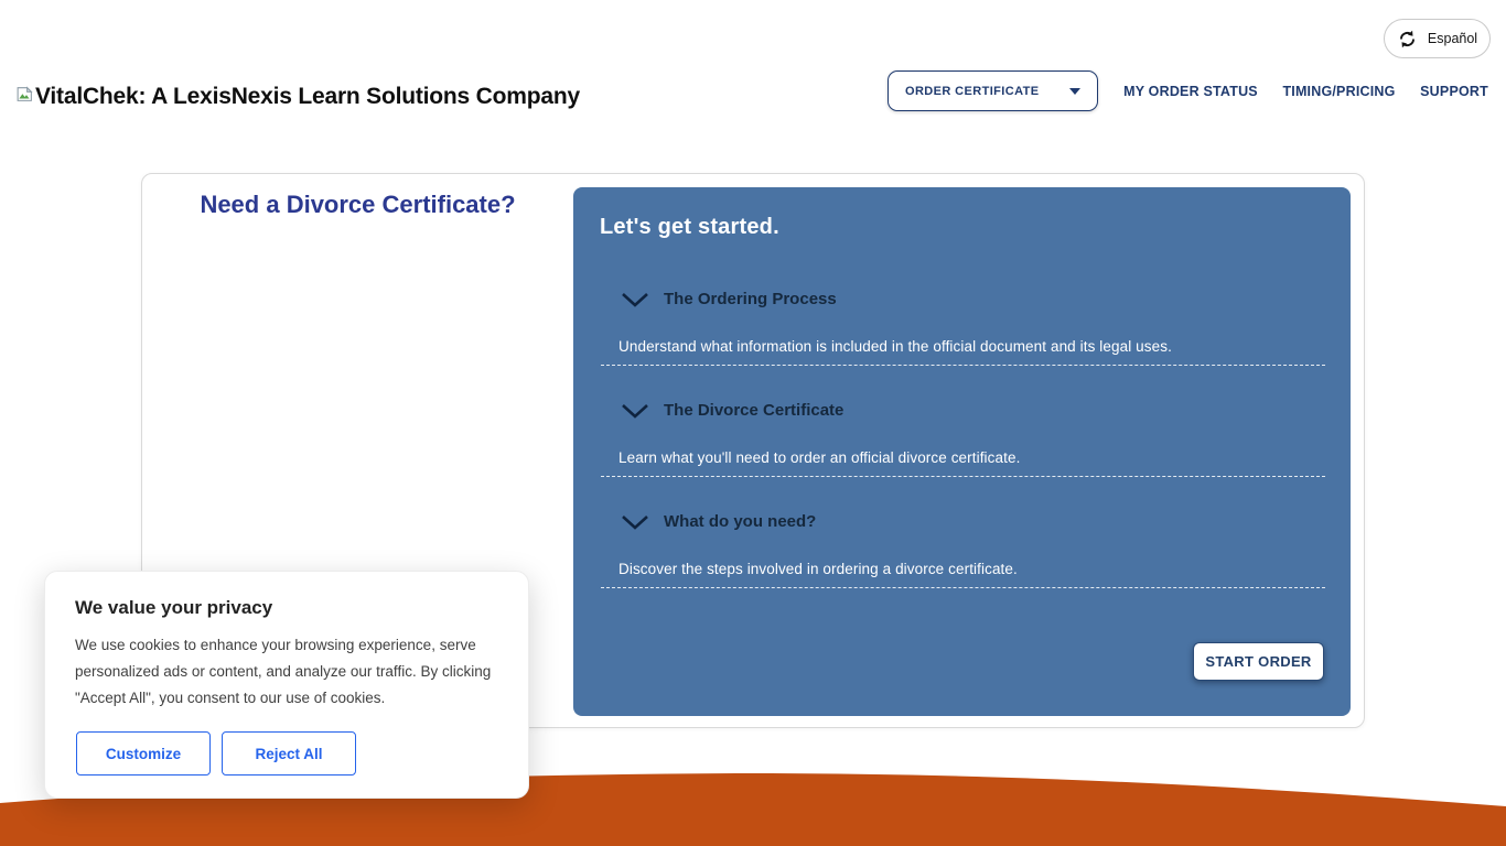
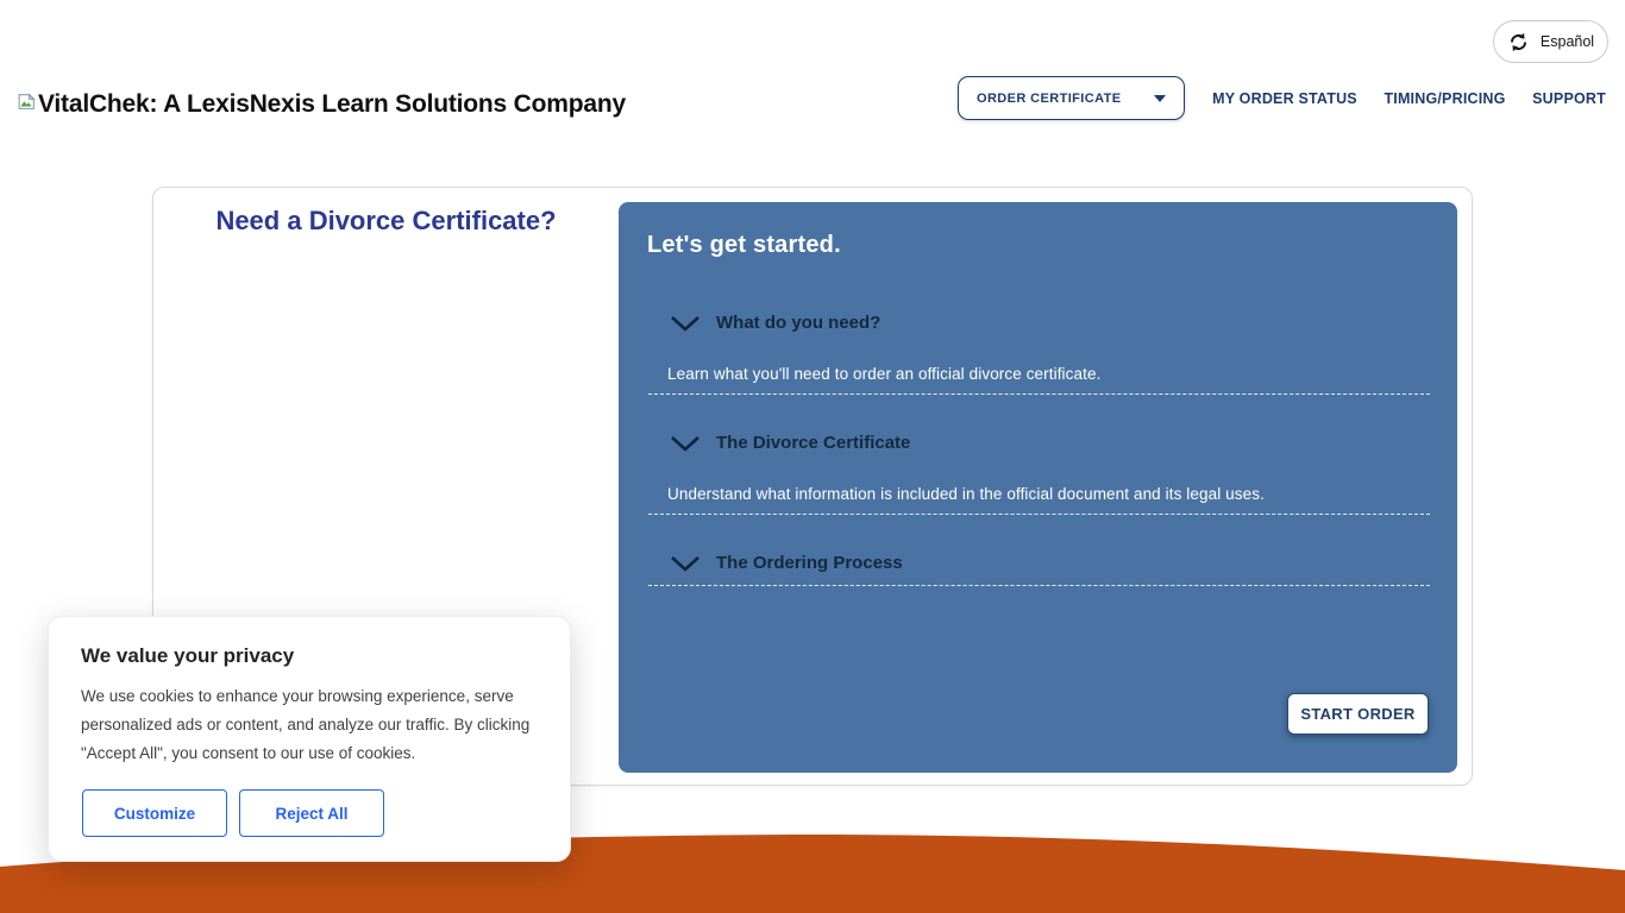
  Español
  VitalChek: A LexisNexis Learn Solutions Company
  ORDER CERTIFICATE
  MY ORDER STATUS
  TIMING/PRICING
  SUPPORT
  Need a Divorce Certificate?
  Let's get started.
- The Ordering Process
+ What do you need?
- Understand what information is included in the official document and its legal uses.
+ Learn what you'll need to order an official divorce certificate.
  The Divorce Certificate
- Learn what you'll need to order an official divorce certificate.
+ Understand what information is included in the official document and its legal uses.
- What do you need?
+ The Ordering Process
- Discover the steps involved in ordering a divorce certificate.
  START ORDER
  We value your privacy
  We use cookies to enhance your browsing experience, serve personalized ads or content, and analyze our traffic. By clicking "Accept All", you consent to our use of cookies.
  Customize
  Reject All
